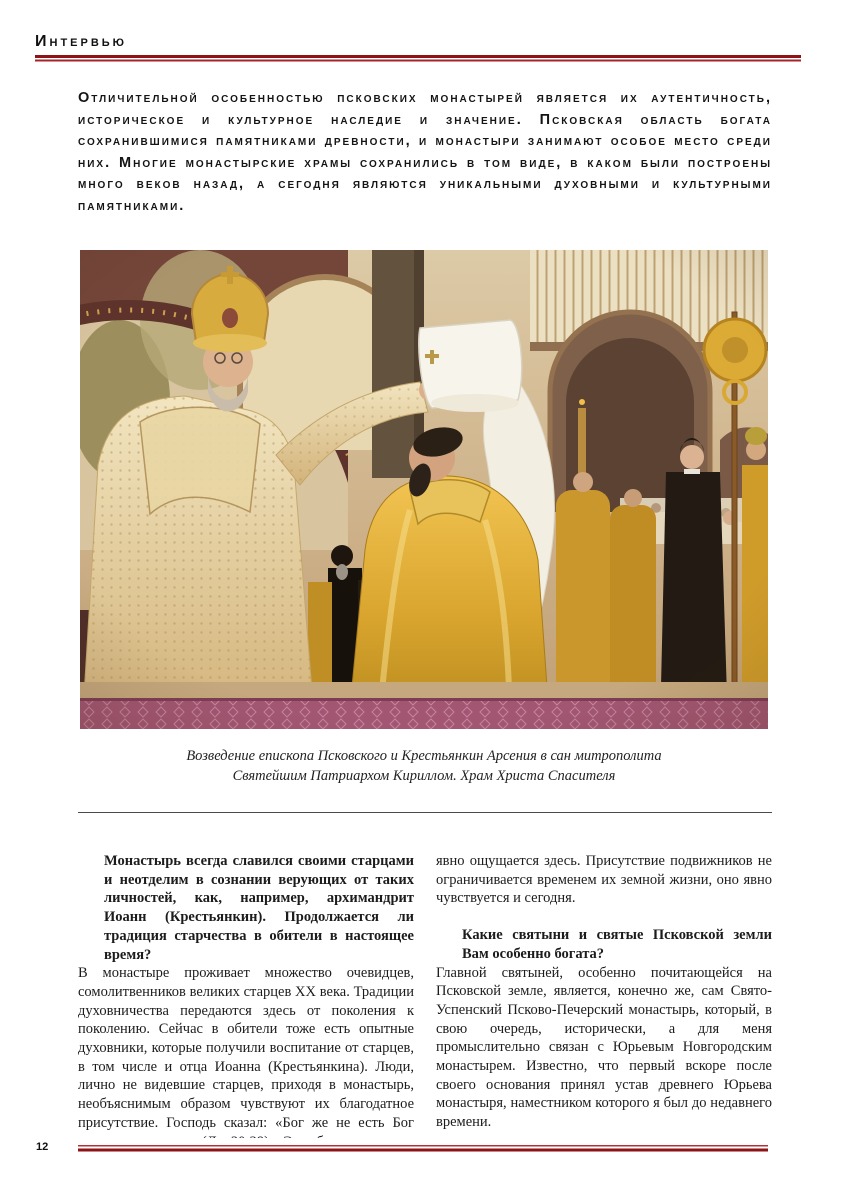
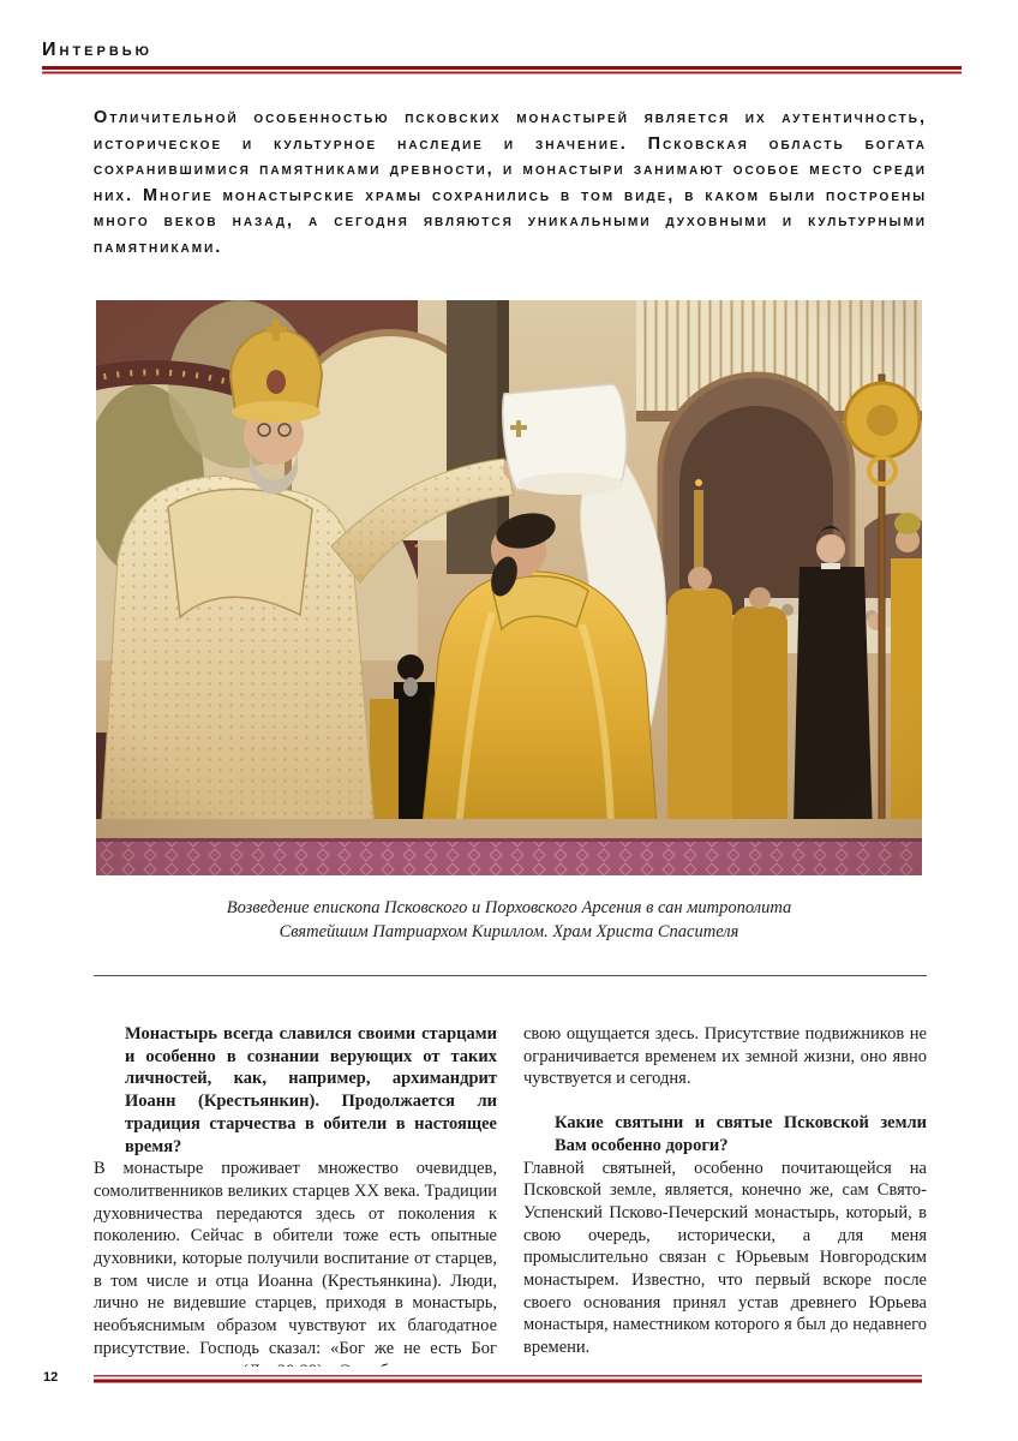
  Интервью
  Отличительной особенностью псковских монастырей является их аутентичность, историческое и культурное наследие и значение. Псковская область богата сохранившимися памятниками древности, и монастыри занимают особое место среди них. Многие монастырские храмы сохранились в том виде, в каком были построены много веков назад, а сегодня являются уникальными духовными и культурными памятниками.
- Возведение епископа Псковского и Крестьянкин Арсения в сан митрополита
+ Возведение епископа Псковского и Порховского Арсения в сан митрополита
  Святейшим Патриархом Кириллом. Храм Христа Спасителя
- Монастырь всегда славился своими старцами и неотделим в сознании верующих от таких личностей, как, например, архимандрит Иоанн (Крестьянкин). Продолжается ли традиция старчества в обители в настоящее время?
+ Монастырь всегда славился своими старцами и особенно в сознании верующих от таких личностей, как, например, архимандрит Иоанн (Крестьянкин). Продолжается ли традиция старчества в обители в настоящее время?
  В монастыре проживает множество очевидцев, сомолитвенников великих старцев XX века. Традиции духовничества передаются здесь от поколения к поколению. Сейчас в обители тоже есть опытные духовники, которые получили воспитание от старцев, в том числе и отца Иоанна (Крестьянкина). Люди, лично не видевшие старцев, приходя в монастырь, необъяснимым образом чувствуют их благодатное присутствие. Господь сказал: «Бог же не есть Бог
- явно ощущается здесь. Присутствие подвижников не ограничивается временем их земной жизни, оно явно чувствуется и сегодня.
+ свою ощущается здесь. Присутствие подвижников не ограничивается временем их земной жизни, оно явно чувствуется и сегодня.
- Какие святыни и святые Псковской земли Вам особенно богата?
+ Какие святыни и святые Псковской земли Вам особенно дороги?
  Главной святыней, особенно почитающейся на Псковской земле, является, конечно же, сам Свято-Успенский Псково-Печерский монастырь, который, в свою очередь, исторически, а для меня промыслительно связан с Юрьевым Новгородским монастырем. Известно, что первый вскоре после своего основания принял устав древнего Юрьева монастыря, наместником которого я был до недавнего времени.
  12
